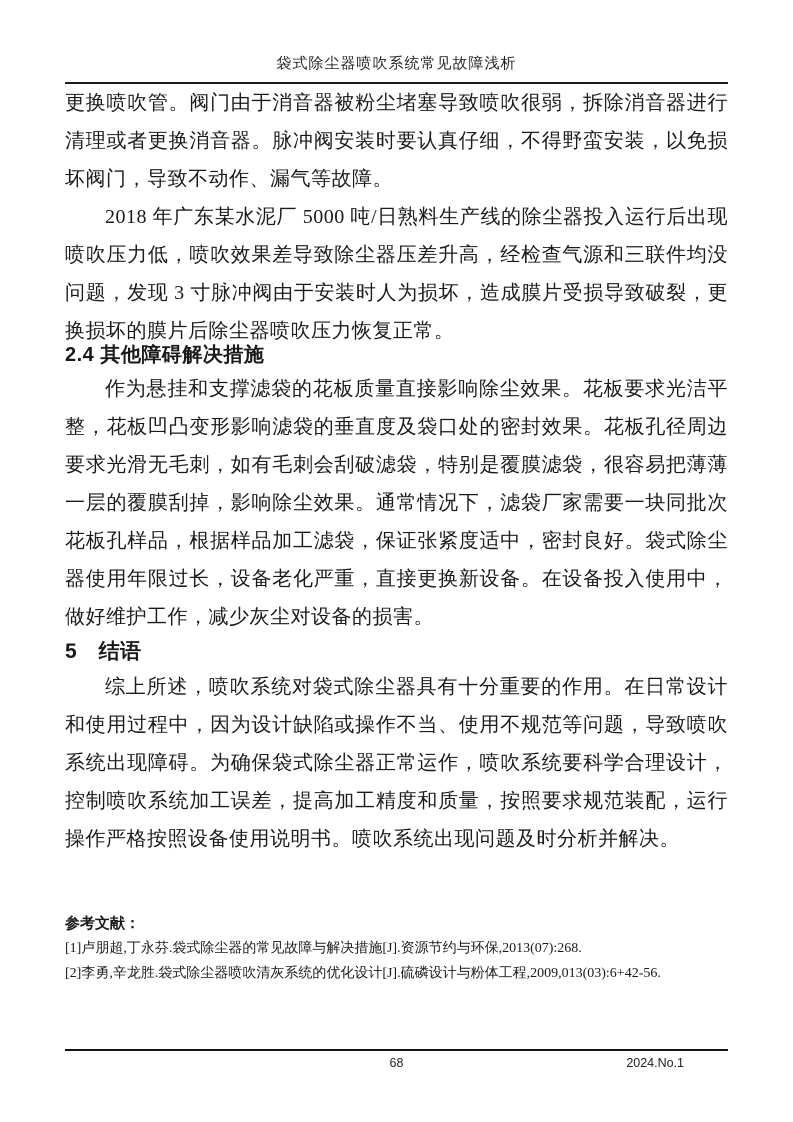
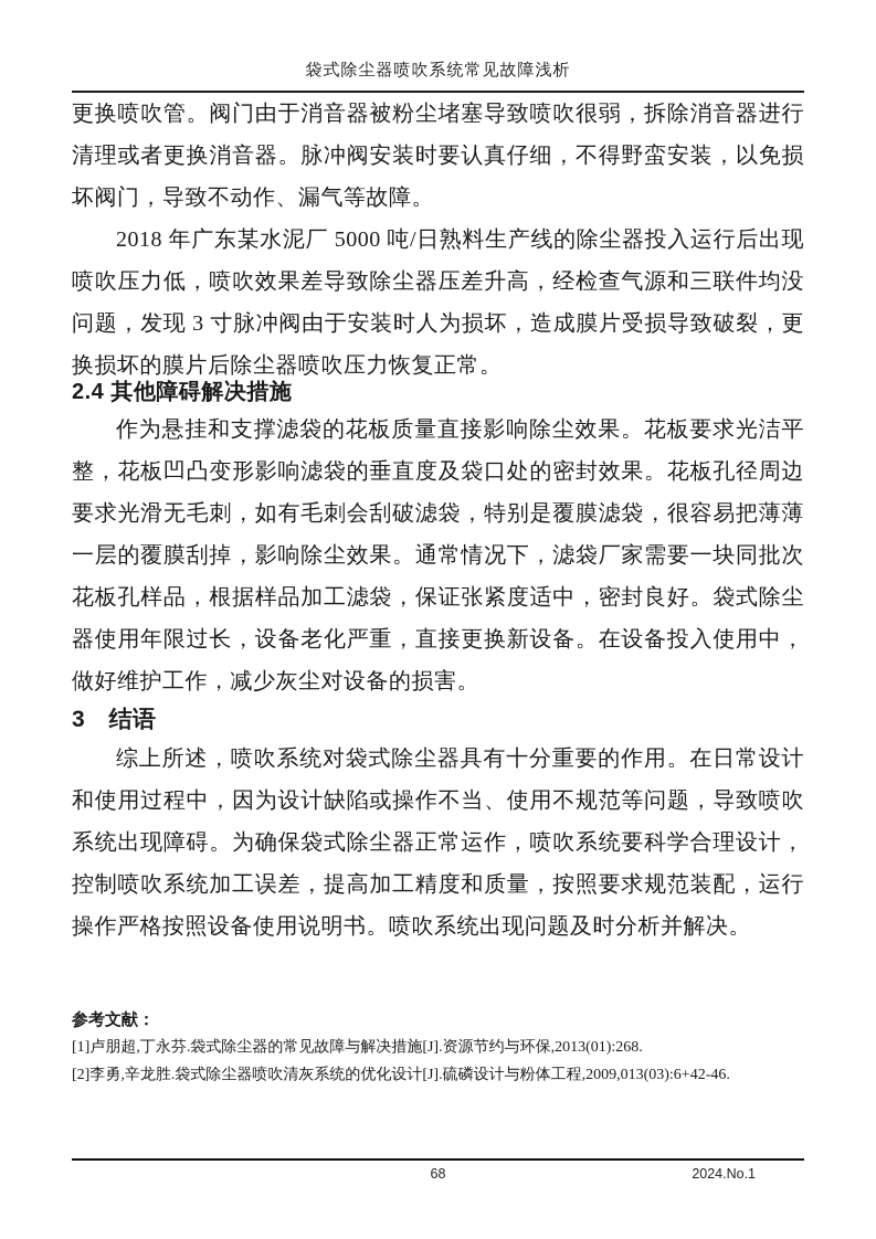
  袋式除尘器喷吹系统常见故障浅析
  更换喷吹管。阀门由于消音器被粉尘堵塞导致喷吹很弱，拆除消音器进行清理或者更换消音器。脉冲阀安装时要认真仔细，不得野蛮安装，以免损坏阀门，导致不动作、漏气等故障。
  2018 年广东某水泥厂 5000 吨/日熟料生产线的除尘器投入运行后出现喷吹压力低，喷吹效果差导致除尘器压差升高，经检查气源和三联件均没问题，发现 3 寸脉冲阀由于安装时人为损坏，造成膜片受损导致破裂，更换损坏的膜片后除尘器喷吹压力恢复正常。
  2.4 其他障碍解决措施
  作为悬挂和支撑滤袋的花板质量直接影响除尘效果。花板要求光洁平整，花板凹凸变形影响滤袋的垂直度及袋口处的密封效果。花板孔径周边要求光滑无毛刺，如有毛刺会刮破滤袋，特别是覆膜滤袋，很容易把薄薄一层的覆膜刮掉，影响除尘效果。通常情况下，滤袋厂家需要一块同批次花板孔样品，根据样品加工滤袋，保证张紧度适中，密封良好。袋式除尘器使用年限过长，设备老化严重，直接更换新设备。在设备投入使用中，做好维护工作，减少灰尘对设备的损害。
- 5 结语
+ 3 结语
  综上所述，喷吹系统对袋式除尘器具有十分重要的作用。在日常设计和使用过程中，因为设计缺陷或操作不当、使用不规范等问题，导致喷吹系统出现障碍。为确保袋式除尘器正常运作，喷吹系统要科学合理设计，控制喷吹系统加工误差，提高加工精度和质量，按照要求规范装配，运行操作严格按照设备使用说明书。喷吹系统出现问题及时分析并解决。
  参考文献：
- [1]卢朋超,丁永芬.袋式除尘器的常见故障与解决措施[J].资源节约与环保,2013(07):268.
+ [1]卢朋超,丁永芬.袋式除尘器的常见故障与解决措施[J].资源节约与环保,2013(01):268.
- [2]李勇,辛龙胜.袋式除尘器喷吹清灰系统的优化设计[J].硫磷设计与粉体工程,2009,013(03):6+42-56.
+ [2]李勇,辛龙胜.袋式除尘器喷吹清灰系统的优化设计[J].硫磷设计与粉体工程,2009,013(03):6+42-46.
  68
  2024.No.1
